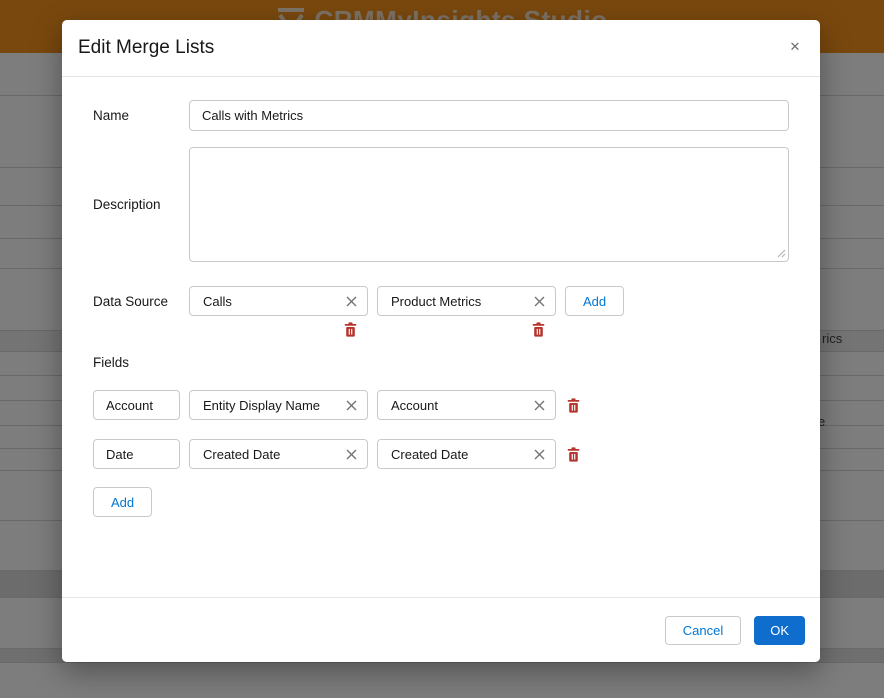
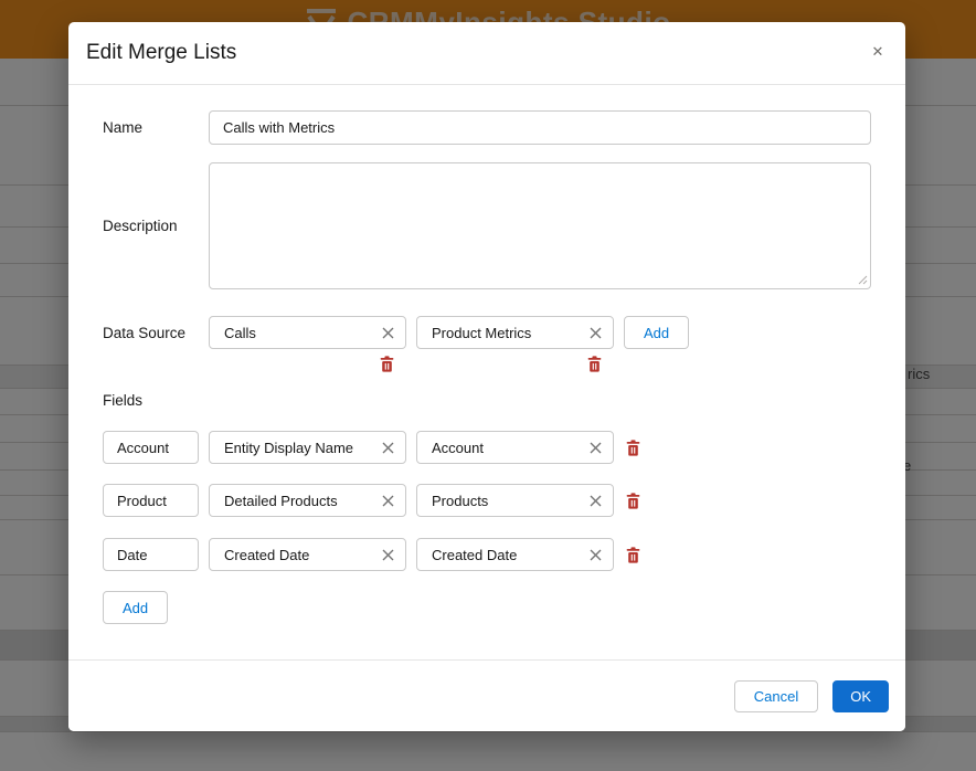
  rics
  e
  Edit Merge Lists
  ✕
  Name
  Calls with Metrics
  Description
  Data Source
  Calls
  Product Metrics
  Add
  Fields
  Account
  Entity Display Name
  Account
+ Product
+ Detailed Products
+ Products
  Date
  Created Date
  Created Date
  Add
  Cancel
  OK
